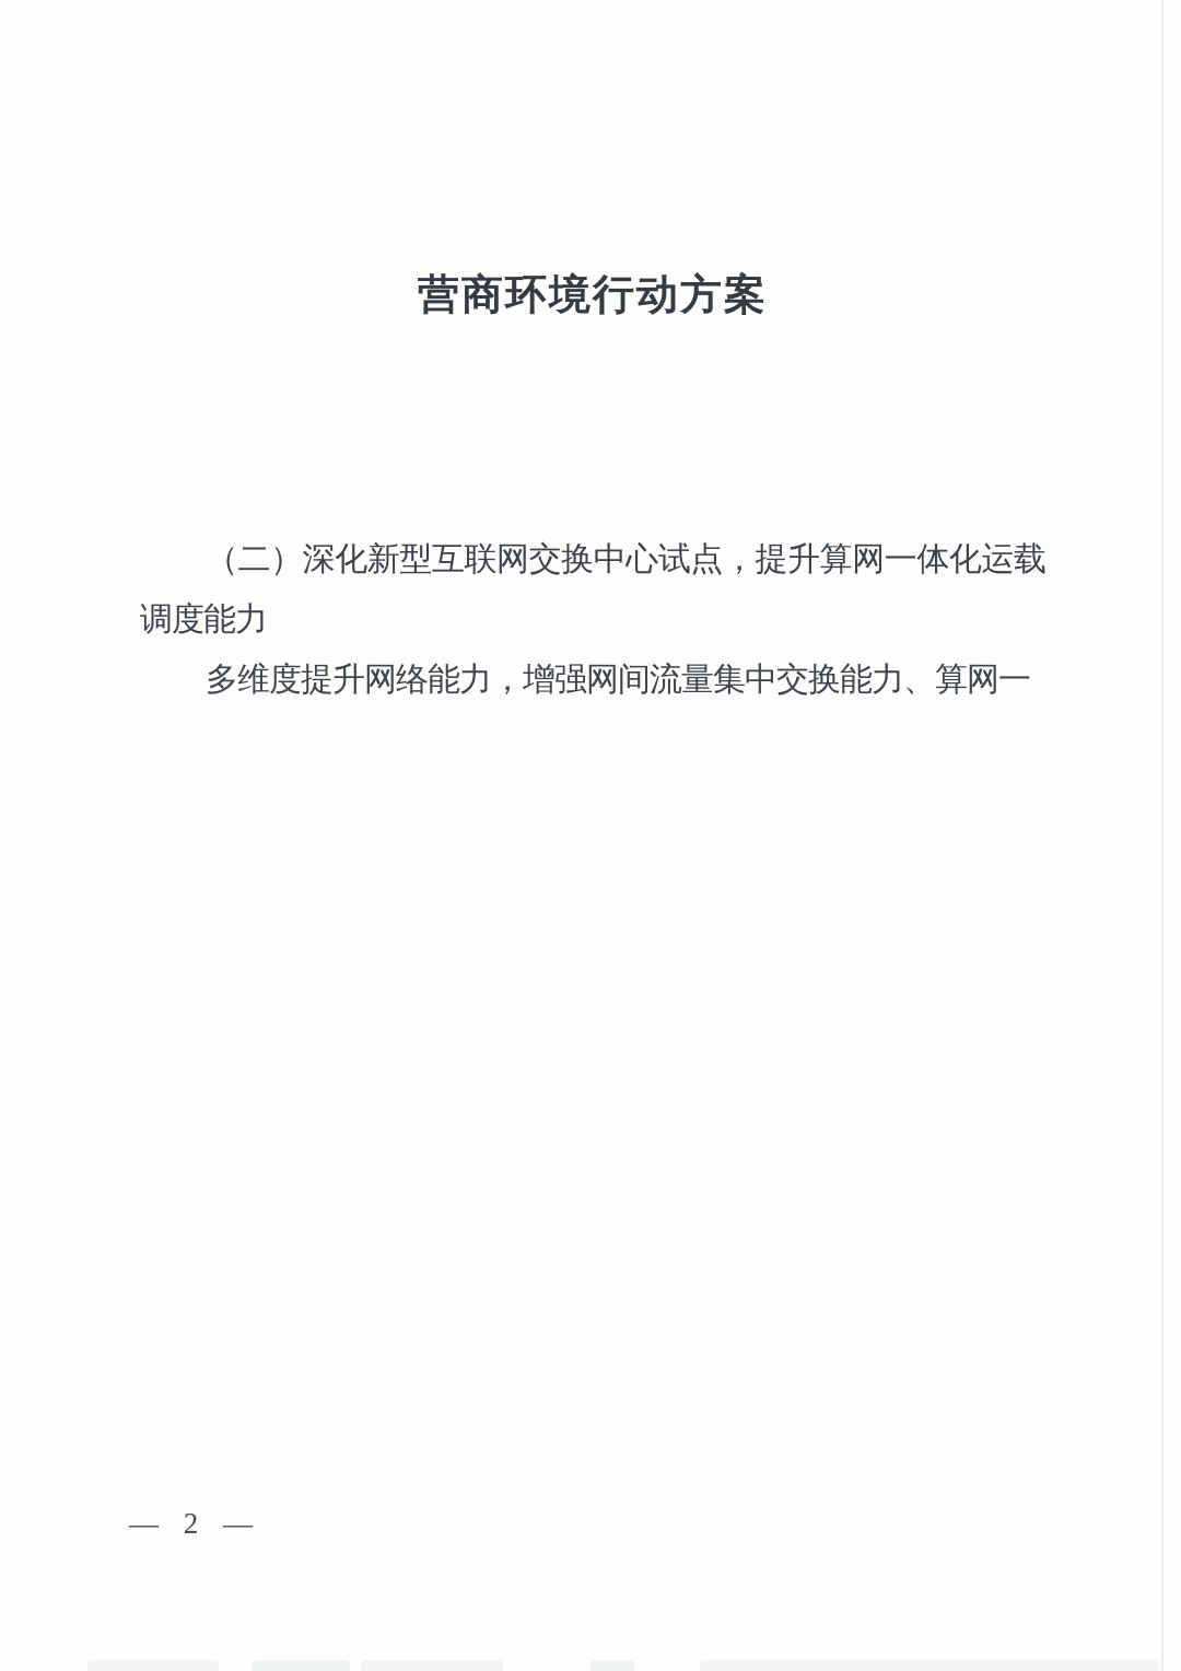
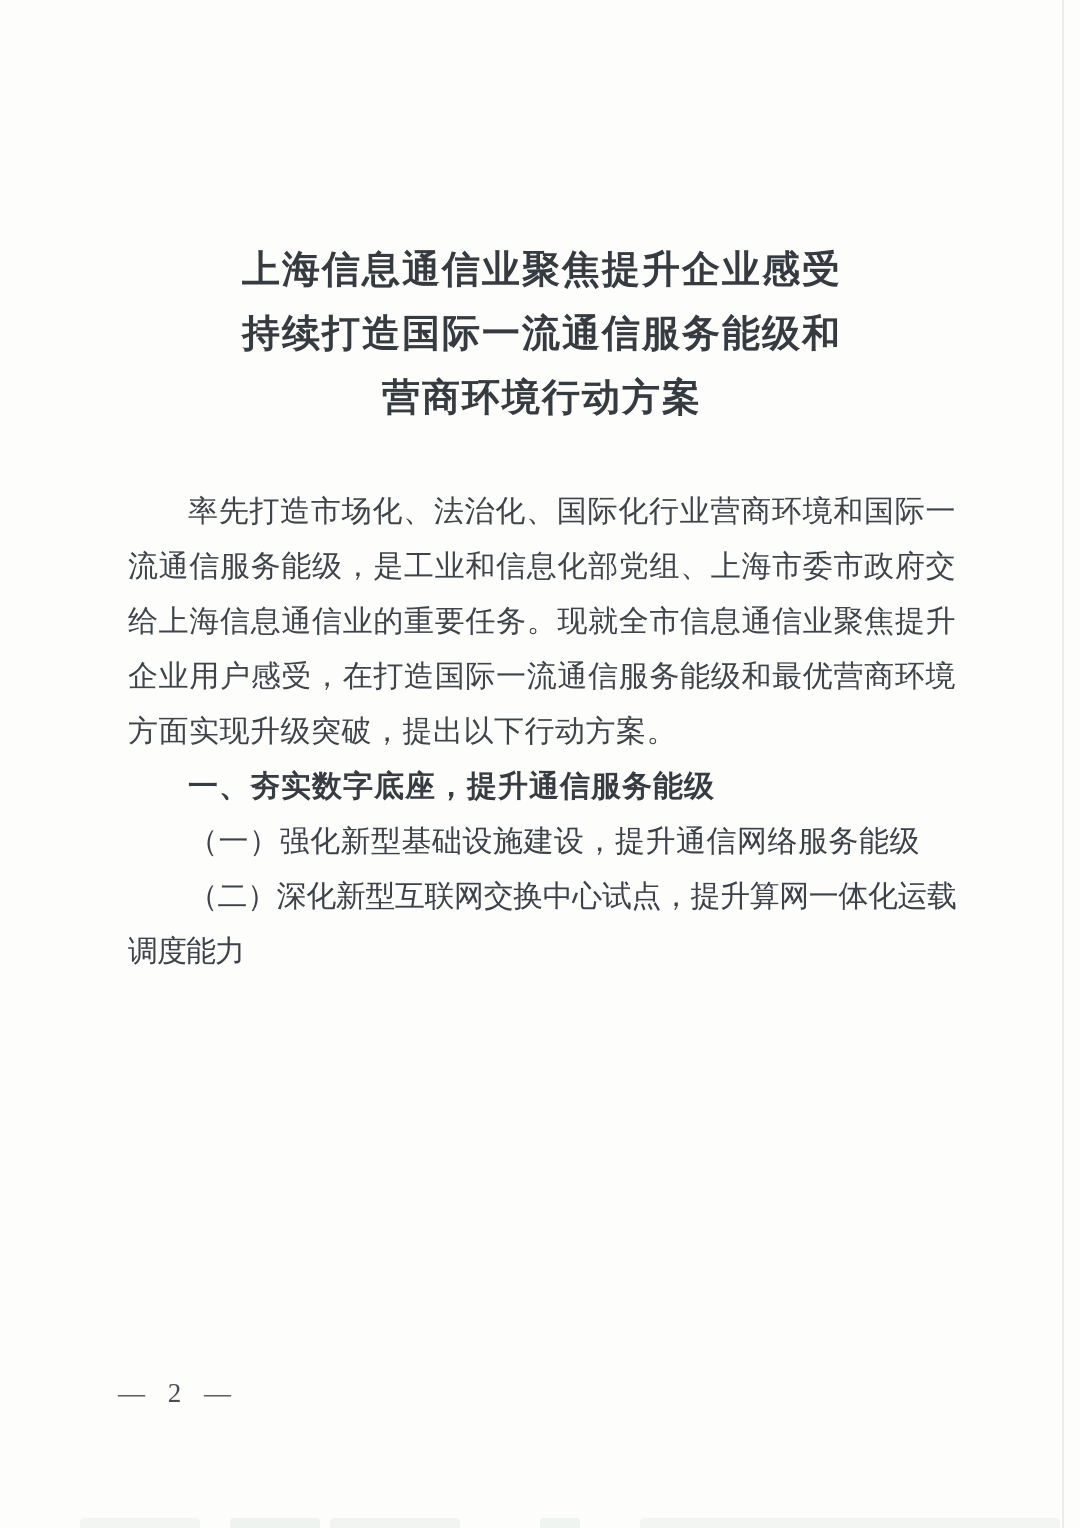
+ 上海信息通信业聚焦提升企业感受
+ 持续打造国际一流通信服务能级和
  营商环境行动方案
+ 率先打造市场化、法治化、国际化行业营商环境和国际一流通信服务能级，是工业和信息化部党组、上海市委市政府交给上海信息通信业的重要任务。现就全市信息通信业聚焦提升企业用户感受，在打造国际一流通信服务能级和最优营商环境方面实现升级突破，提出以下行动方案。
+ 一、夯实数字底座，提升通信服务能级
+ （一）强化新型基础设施建设，提升通信网络服务能级
  （二）深化新型互联网交换中心试点，提升算网一体化运载调度能力
- 多维度提升网络能力，增强网间流量集中交换能力、算网一
  — 2 —
